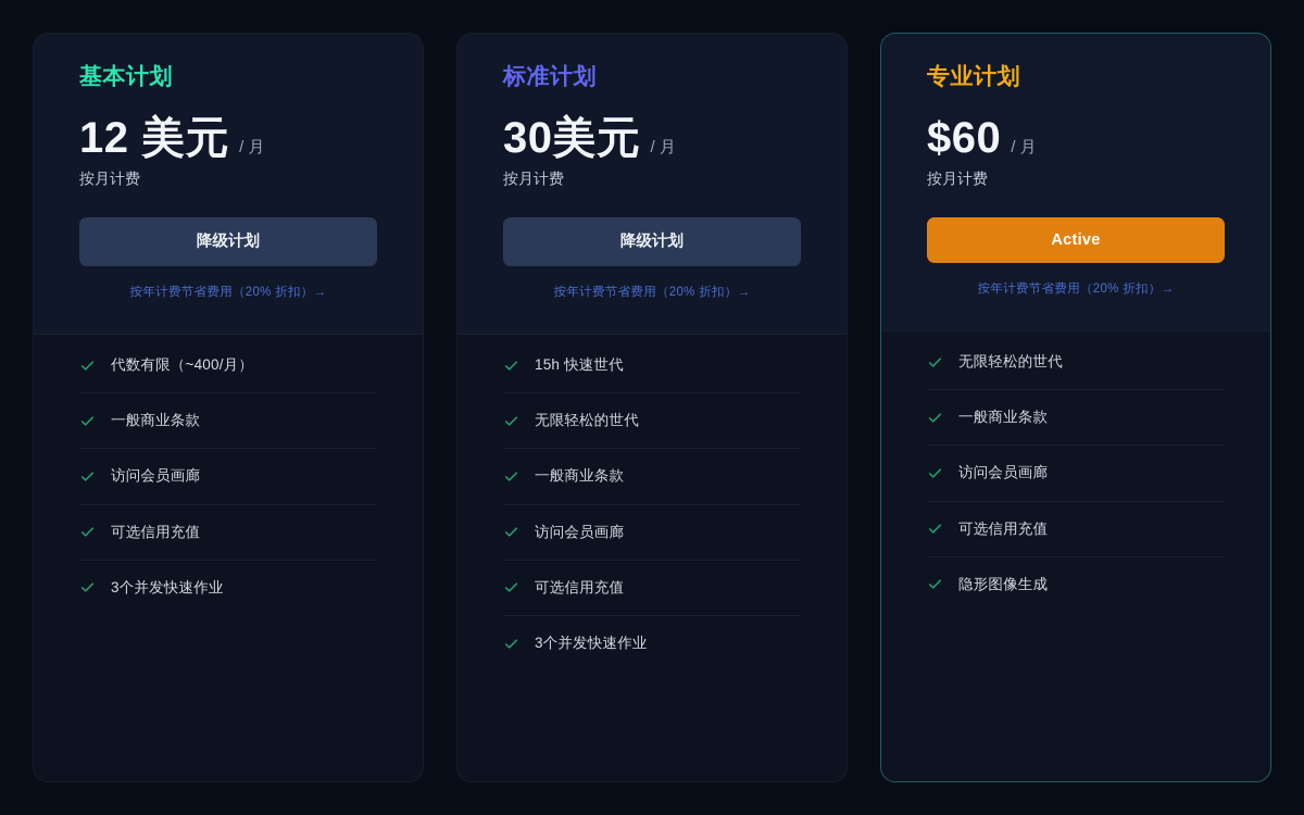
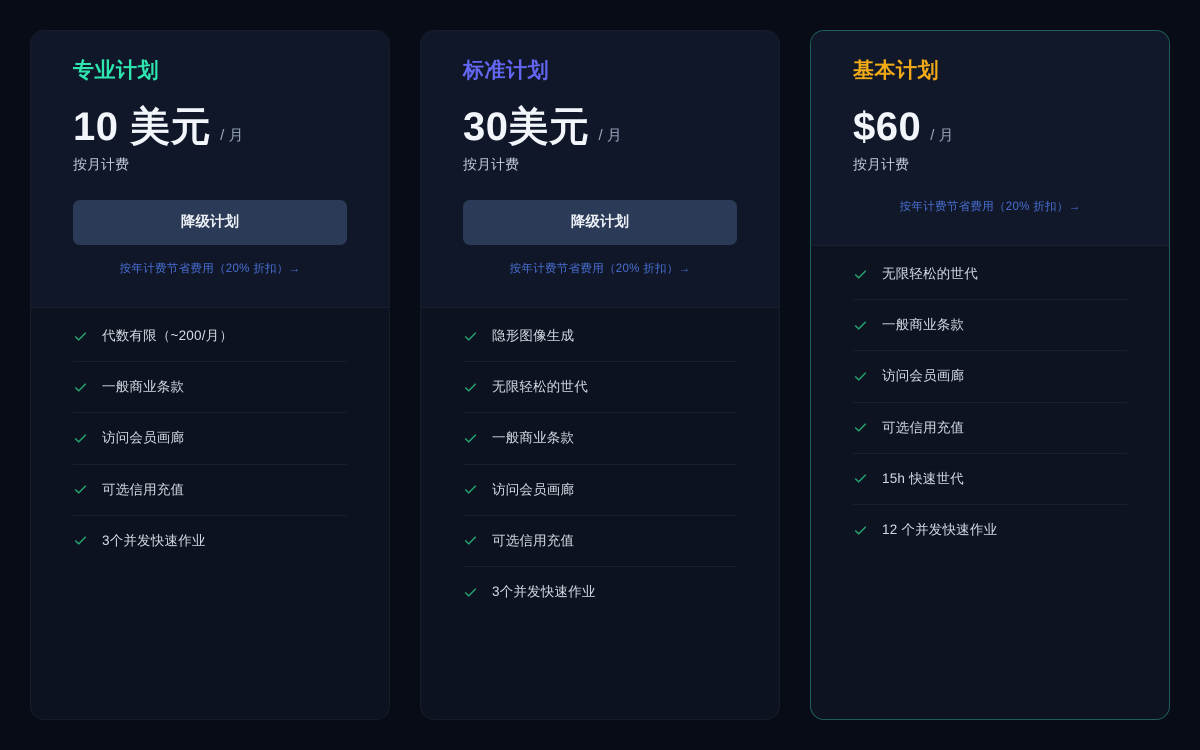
- 基本计划
+ 专业计划
- 12 美元
+ 10 美元
  / 月
  按月计费
  降级计划
  按年计费节省费用（20% 折扣）→
- 代数有限（~400/月）
+ 代数有限（~200/月）
  一般商业条款
  访问会员画廊
  可选信用充值
  3个并发快速作业
  标准计划
  30美元
  / 月
  按月计费
  降级计划
  按年计费节省费用（20% 折扣）→
- 15h 快速世代
+ 隐形图像生成
  无限轻松的世代
  一般商业条款
  访问会员画廊
  可选信用充值
  3个并发快速作业
- 专业计划
+ 基本计划
  $60
  / 月
  按月计费
- Active
  按年计费节省费用（20% 折扣）→
  无限轻松的世代
  一般商业条款
  访问会员画廊
  可选信用充值
- 隐形图像生成
+ 15h 快速世代
+ 12 个并发快速作业
